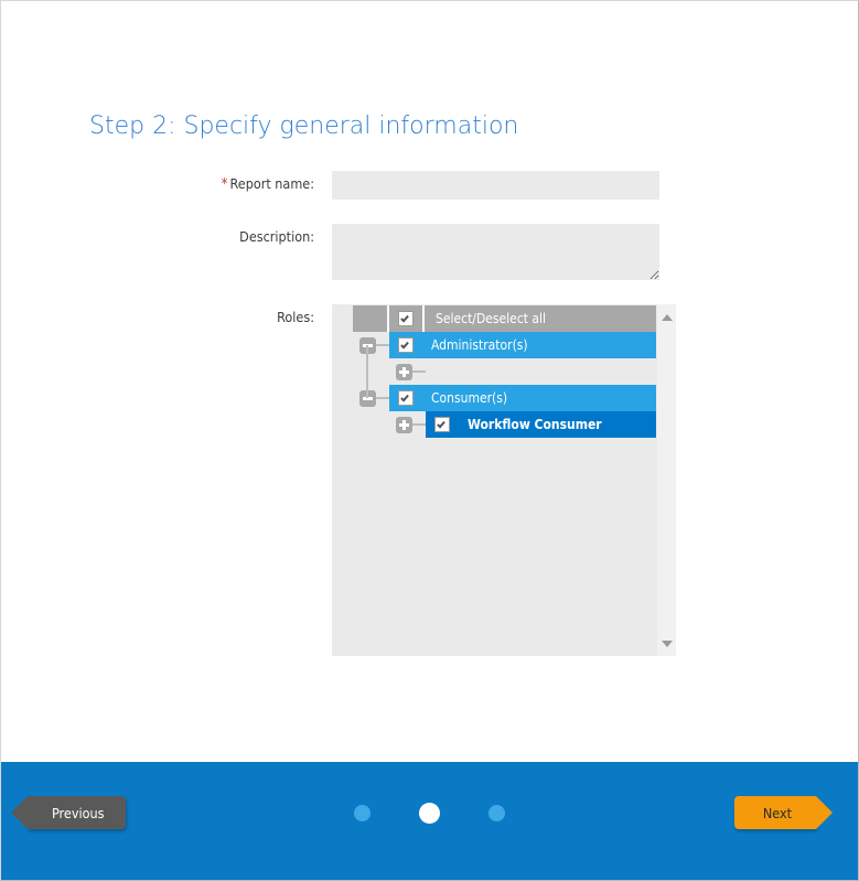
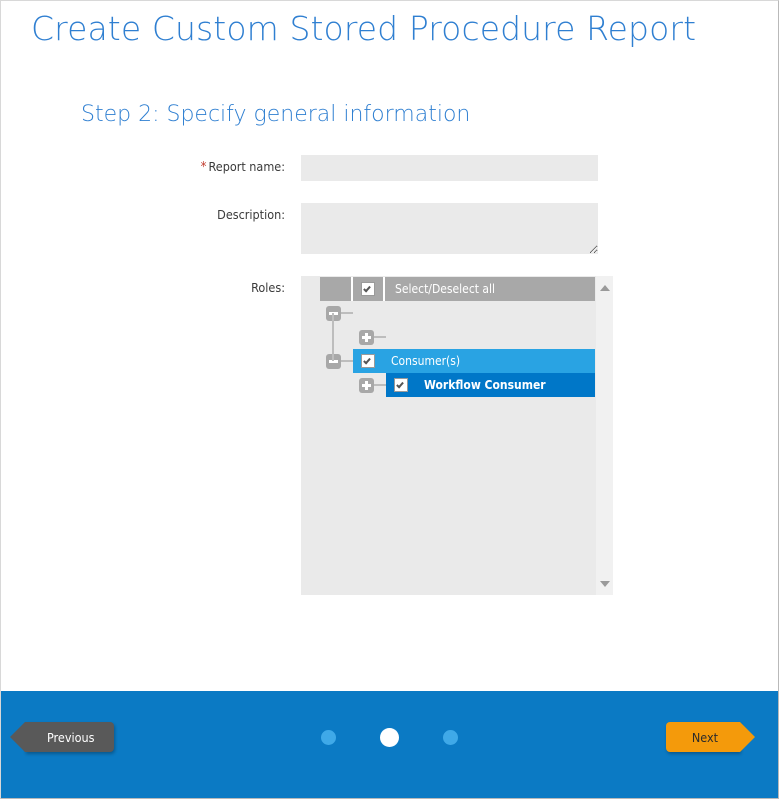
+ Create Custom Stored Procedure Report
  Step 2: Specify general information
  * Report name:
  Description:
  Roles:
  Select/Deselect all
- Administrator(s)
  Consumer(s)
  Workflow Consumer
  Previous
  Next
